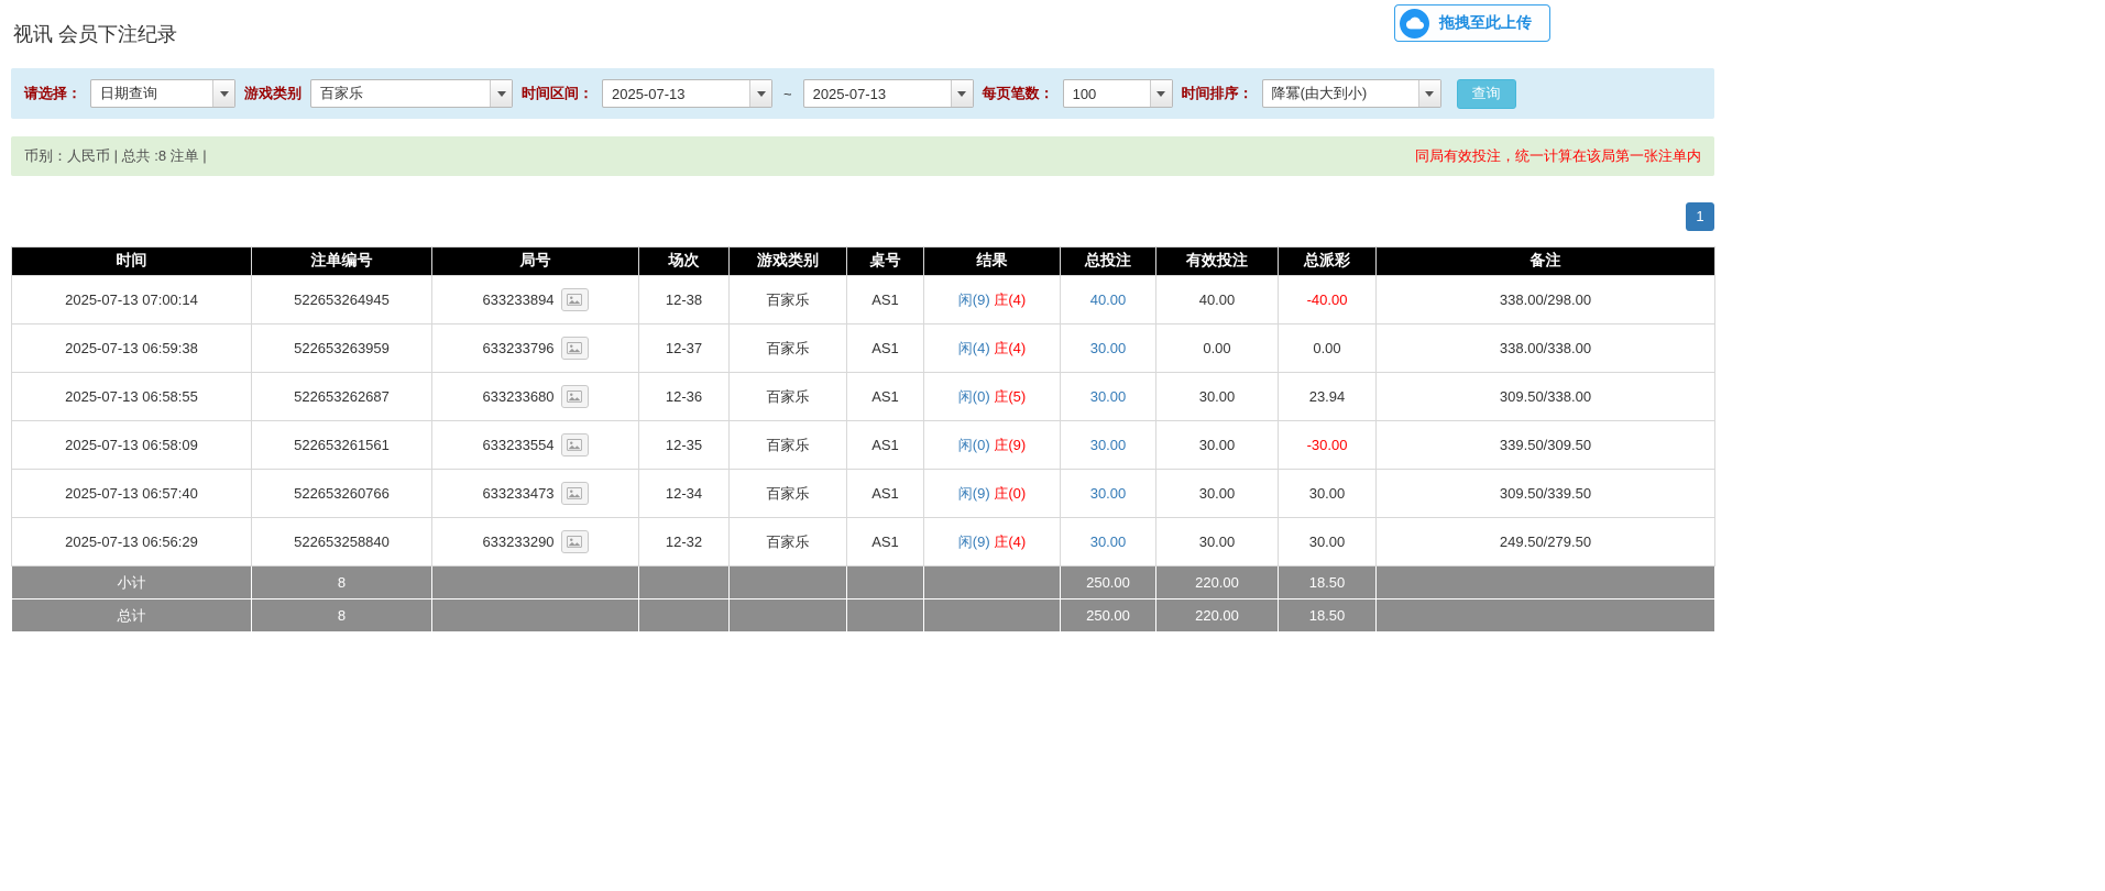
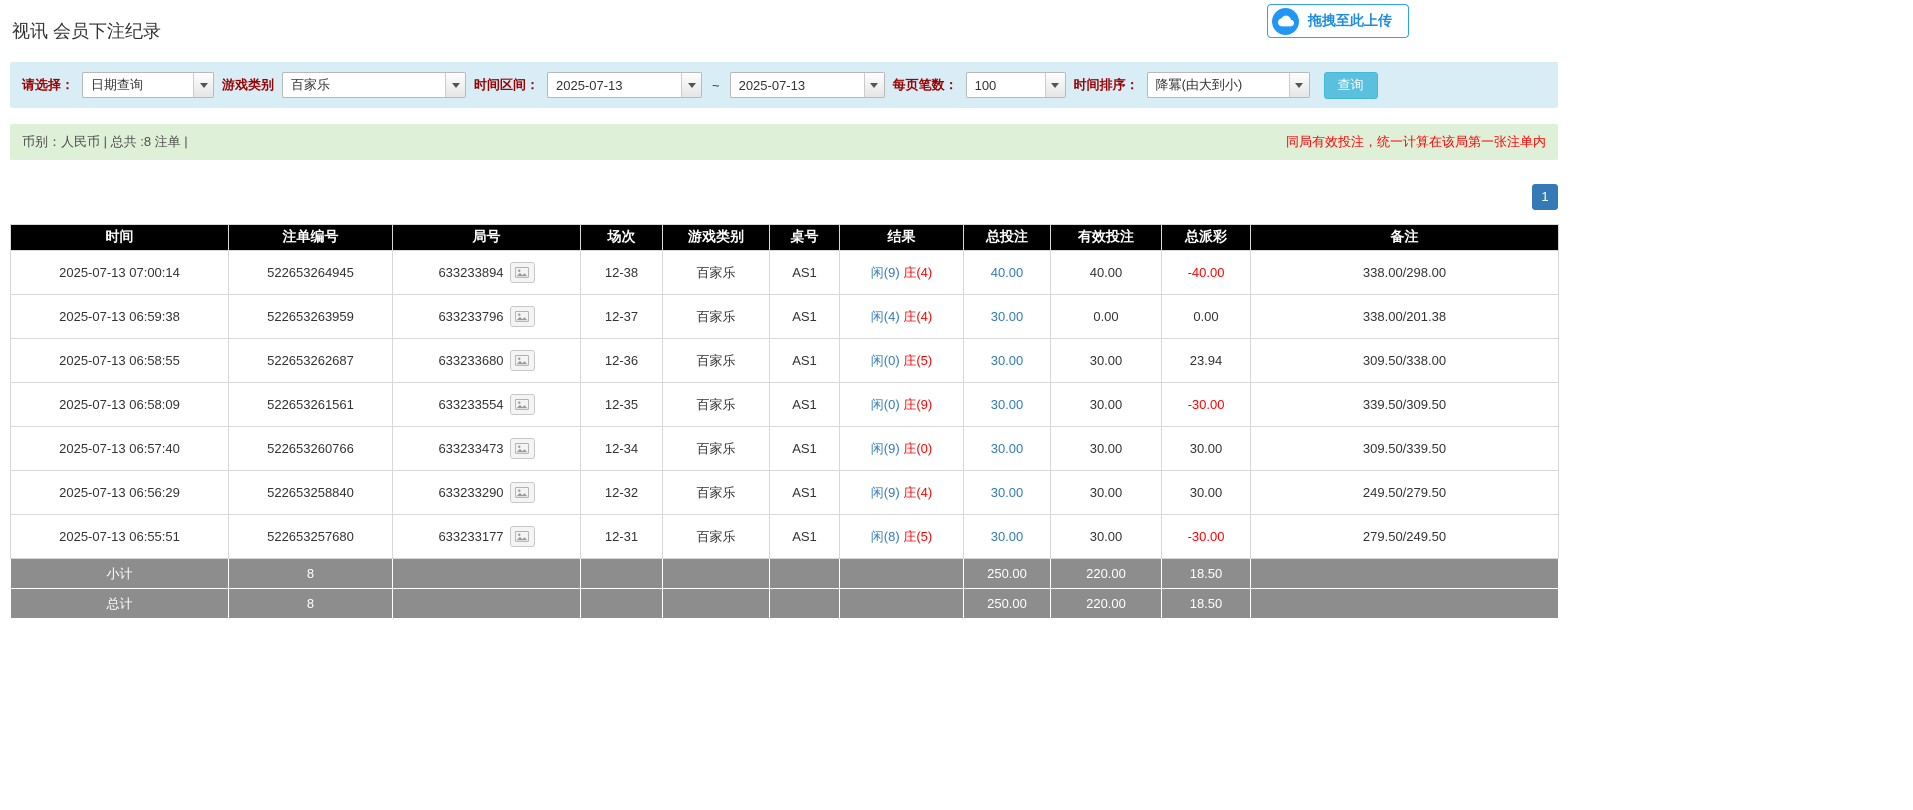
  视讯 会员下注纪录
  拖拽至此上传
  请选择：
  日期查询
  游戏类别
  百家乐
  时间区间：
  2025-07-13
  ~
  2025-07-13
  每页笔数：
  100
  时间排序：
  降冪(由大到小)
  查询
  币别：人民币 | 总共 :8 注单 |
  同局有效投注，统一计算在该局第一张注单内
  1
  时间	注单编号	局号	场次	游戏类别	桌号	结果	总投注	有效投注	总派彩	备注
  2025-07-13 07:00:14	522653264945	633233894	12-38	百家乐	AS1	闲(9) 庄(4)	40.00	40.00	-40.00	338.00/298.00
- 2025-07-13 06:59:38	522653263959	633233796	12-37	百家乐	AS1	闲(4) 庄(4)	30.00	0.00	0.00	338.00/338.00
+ 2025-07-13 06:59:38	522653263959	633233796	12-37	百家乐	AS1	闲(4) 庄(4)	30.00	0.00	0.00	338.00/201.38
  2025-07-13 06:58:55	522653262687	633233680	12-36	百家乐	AS1	闲(0) 庄(5)	30.00	30.00	23.94	309.50/338.00
  2025-07-13 06:58:09	522653261561	633233554	12-35	百家乐	AS1	闲(0) 庄(9)	30.00	30.00	-30.00	339.50/309.50
  2025-07-13 06:57:40	522653260766	633233473	12-34	百家乐	AS1	闲(9) 庄(0)	30.00	30.00	30.00	309.50/339.50
  2025-07-13 06:56:29	522653258840	633233290	12-32	百家乐	AS1	闲(9) 庄(4)	30.00	30.00	30.00	249.50/279.50
+ 2025-07-13 06:55:51	522653257680	633233177	12-31	百家乐	AS1	闲(8) 庄(5)	30.00	30.00	-30.00	279.50/249.50
  小计	8						250.00	220.00	18.50
  总计	8						250.00	220.00	18.50
